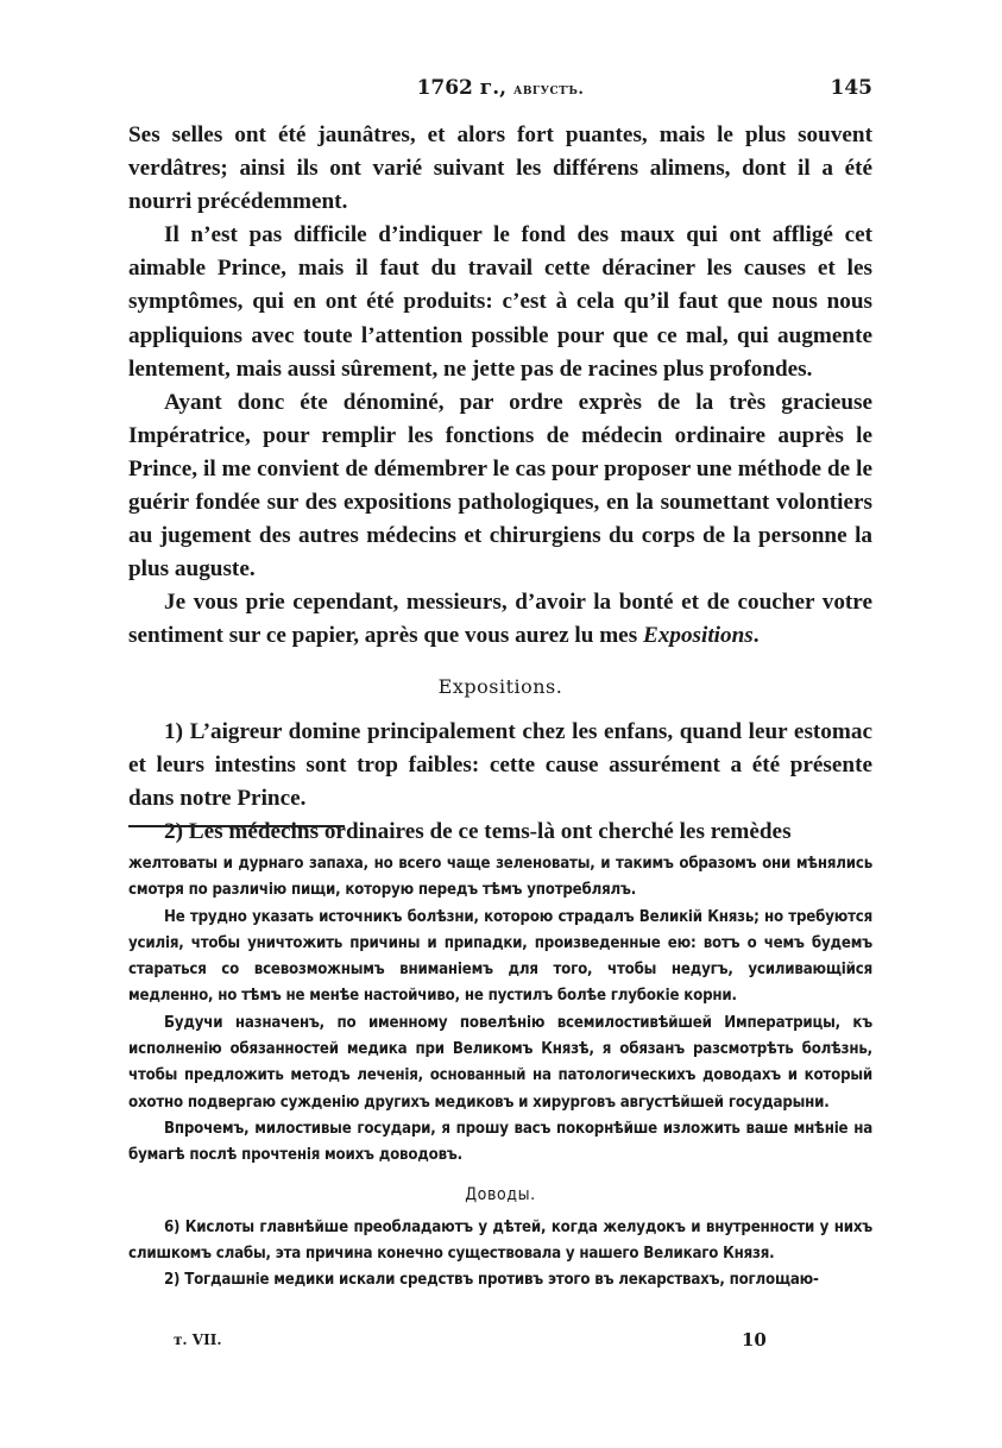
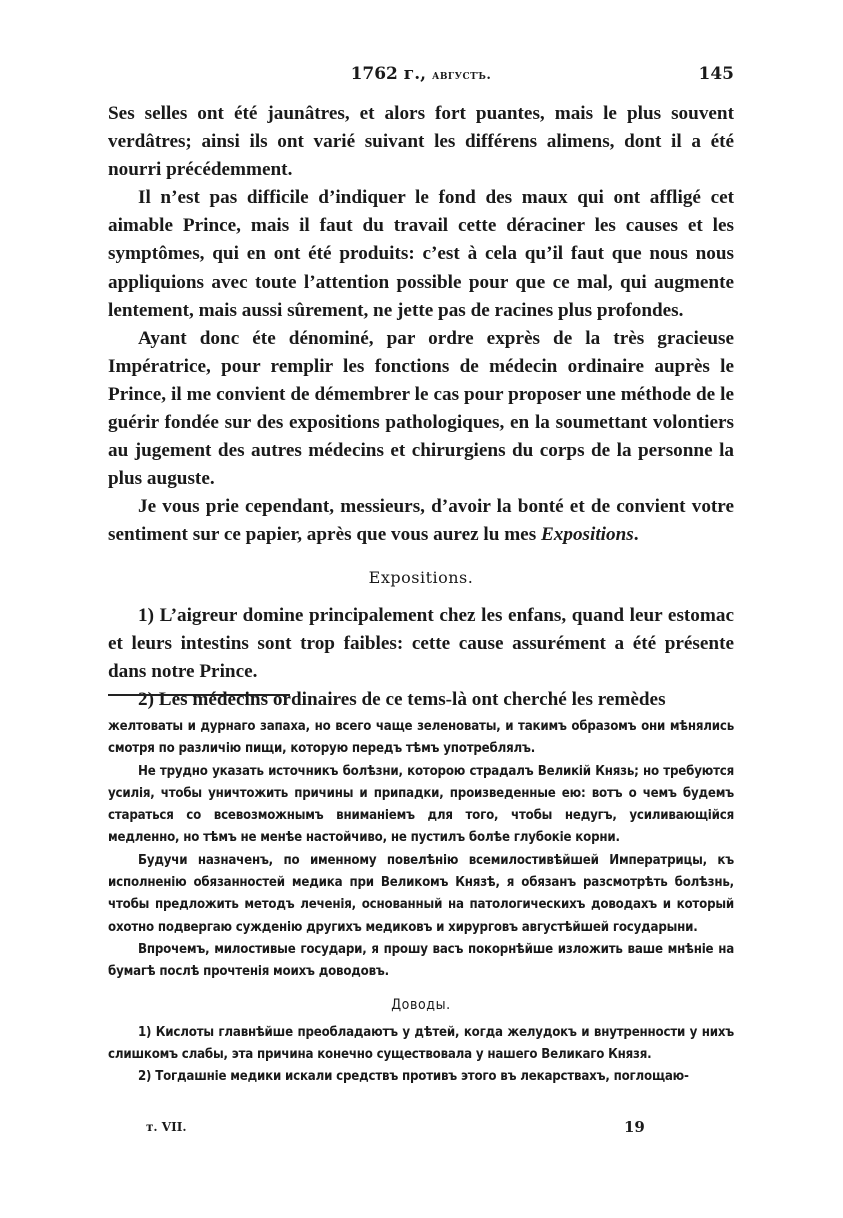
  1762 г., августъ.
  145
  Ses selles ont été jaunâtres, et alors fort puantes, mais le plus souvent verdâtres; ainsi ils ont varié suivant les différens alimens, dont il a été nourri précédemment.
  Il n’est pas difficile d’indiquer le fond des maux qui ont affligé cet aimable Prince, mais il faut du travail cette déraciner les causes et les symptômes, qui en ont été produits: c’est à cela qu’il faut que nous nous appliquions avec toute l’attention possible pour que ce mal, qui augmente lentement, mais aussi sûrement, ne jette pas de racines plus profondes.
  Ayant donc éte dénominé, par ordre exprès de la très gracieuse Impératrice, pour remplir les fonctions de médecin ordinaire auprès le Prince, il me convient de démembrer le cas pour proposer une méthode de le guérir fondée sur des expositions pathologiques, en la soumettant volontiers au jugement des autres médecins et chirurgiens du corps de la personne la plus auguste.
- Je vous prie cependant, messieurs, d’avoir la bonté et de coucher votre sentiment sur ce papier, après que vous aurez lu mes Expositions.
+ Je vous prie cependant, messieurs, d’avoir la bonté et de convient votre sentiment sur ce papier, après que vous aurez lu mes Expositions.
  Expositions.
  1) L’aigreur domine principalement chez les enfans, quand leur estomac et leurs intestins sont trop faibles: cette cause assurément a été présente dans notre Prince.
  2) Les médecins ordinaires de ce tems-là ont cherché les remèdes
  желтоваты и дурнаго запаха, но всего чаще зеленоваты, и такимъ образомъ они мѣнялись смотря по различію пищи, которую передъ тѣмъ употреблялъ.
  Не трудно указать источникъ болѣзни, которою страдалъ Великій Князь; но требуются усилія, чтобы уничтожить причины и припадки, произведенные ею: вотъ о чемъ будемъ стараться со всевозможнымъ вниманіемъ для того, чтобы недугъ, усиливающійся медленно, но тѣмъ не менѣе настойчиво, не пустилъ болѣе глубокіе корни.
  Будучи назначенъ, по именному повелѣнію всемилостивѣйшей Императрицы, къ исполненію обязанностей медика при Великомъ Князѣ, я обязанъ разсмотрѣть болѣзнь, чтобы предложить методъ леченія, основанный на патологическихъ доводахъ и который охотно подвергаю сужденію другихъ медиковъ и хирурговъ августѣйшей государыни.
  Впрочемъ, милостивые государи, я прошу васъ покорнѣйше изложить ваше мнѣніе на бумагѣ послѣ прочтенія моихъ доводовъ.
  Доводы.
- 6) Кислоты главнѣйше преобладаютъ у дѣтей, когда желудокъ и внутренности у нихъ слишкомъ слабы, эта причина конечно существовала у нашего Великаго Князя.
+ 1) Кислоты главнѣйше преобладаютъ у дѣтей, когда желудокъ и внутренности у нихъ слишкомъ слабы, эта причина конечно существовала у нашего Великаго Князя.
  2) Тогдашніе медики искали средствъ противъ этого въ лекарствахъ, поглощаю-
  т. VII.
- 10
+ 19
